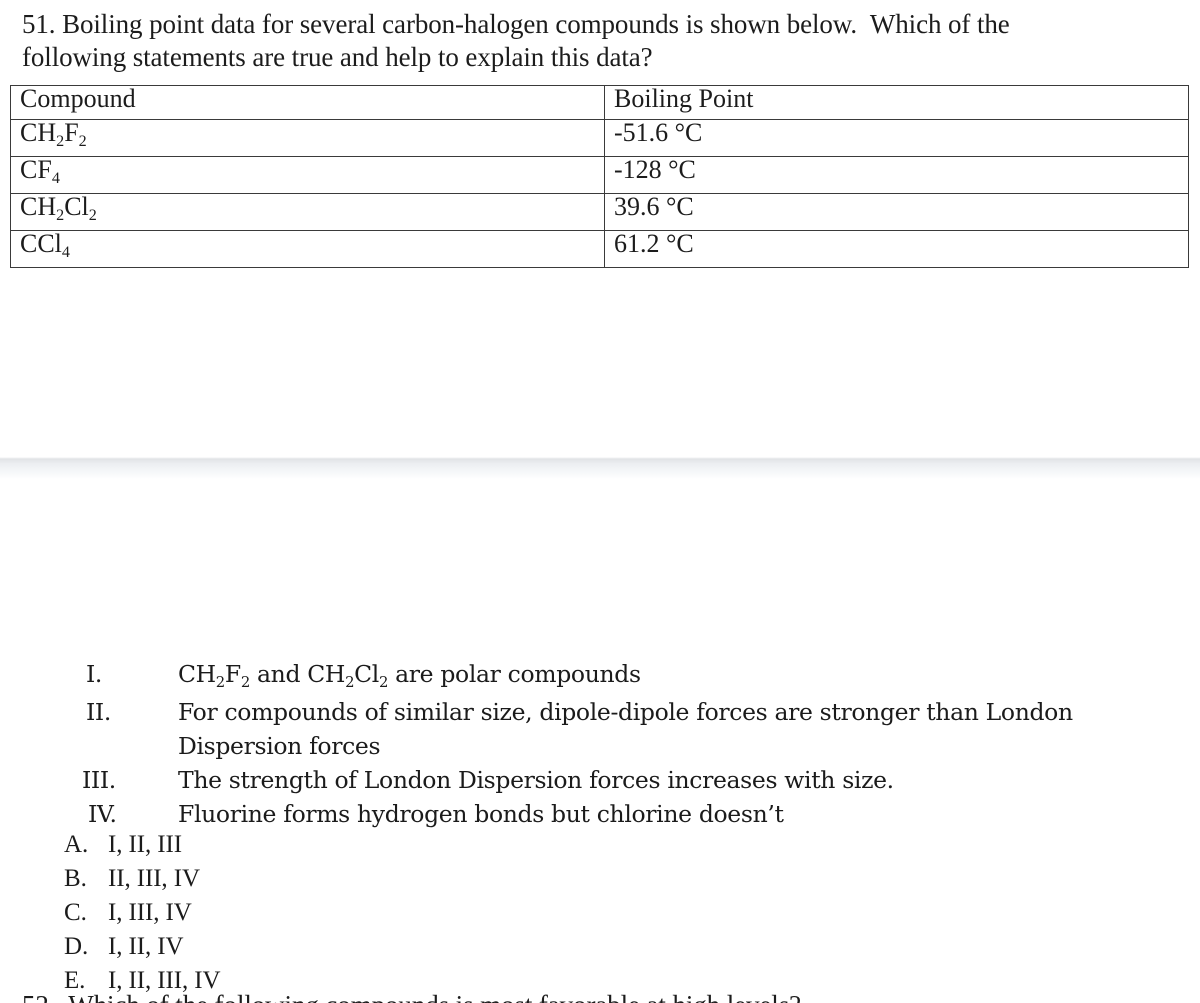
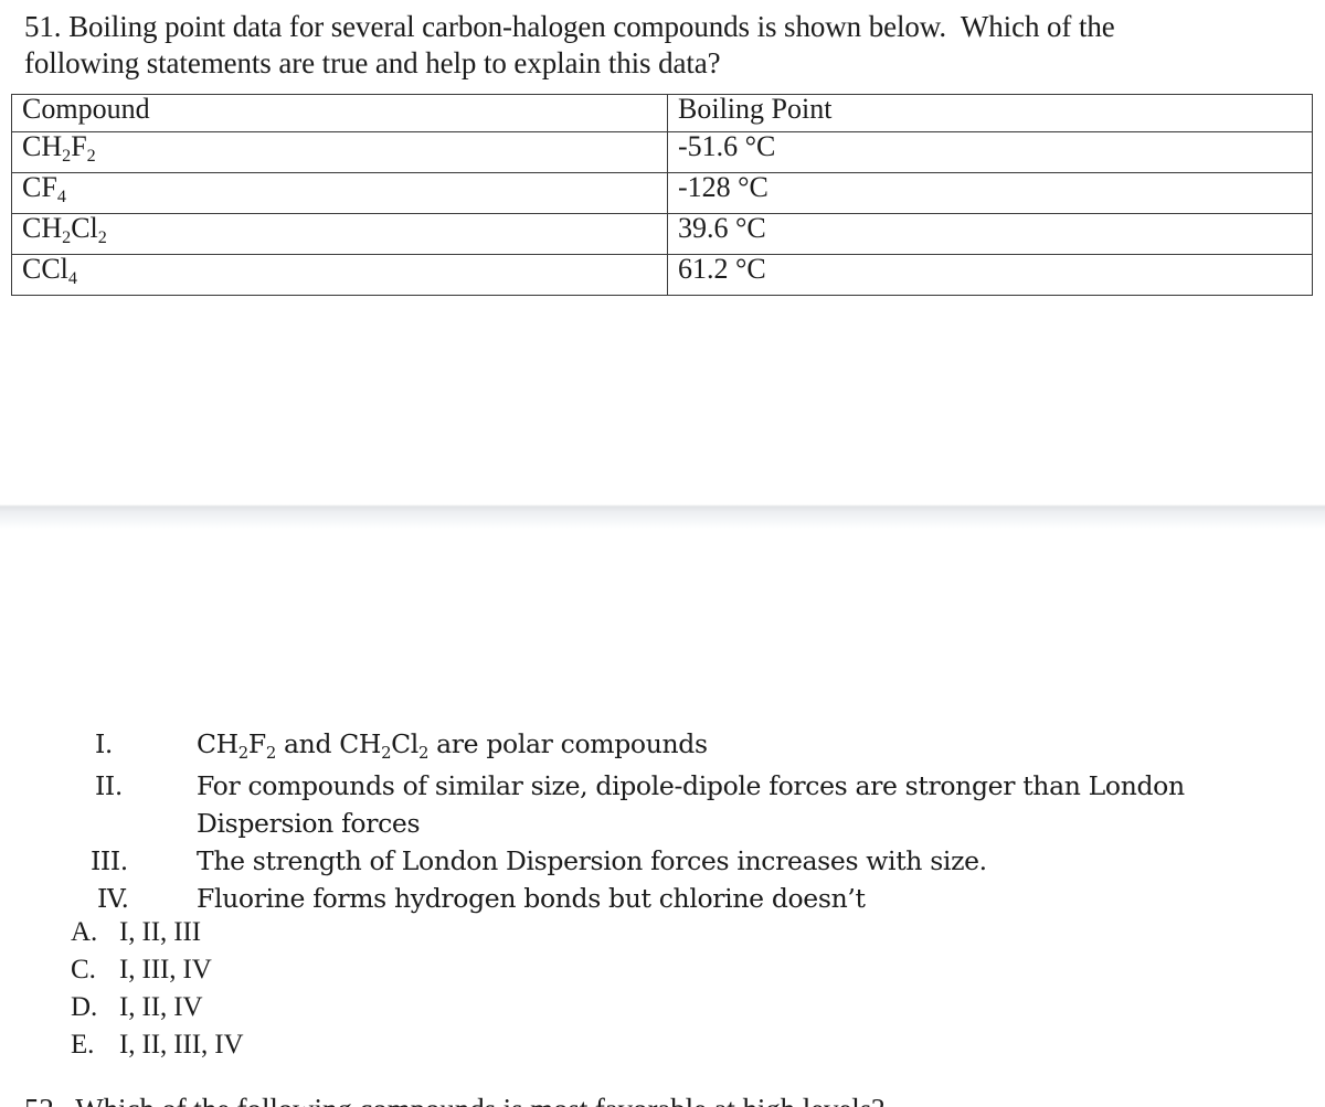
  51. Boiling point data for several carbon-halogen compounds is shown below. Which of the
  following statements are true and help to explain this data?
  Compound	Boiling Point
  CH2F2	-51.6 °C
  CF4	-128 °C
  CH2Cl2	39.6 °C
  CCl4	61.2 °C
  I.
  CH2F2 and CH2Cl2 are polar compounds
  II.
  For compounds of similar size, dipole-dipole forces are stronger than London Dispersion forces
  III.
  The strength of London Dispersion forces increases with size.
  IV.
  Fluorine forms hydrogen bonds but chlorine doesn’t
  A.
  I, II, III
- B.
- II, III, IV
  C.
  I, III, IV
  D.
  I, II, IV
  E.
  I, II, III, IV
